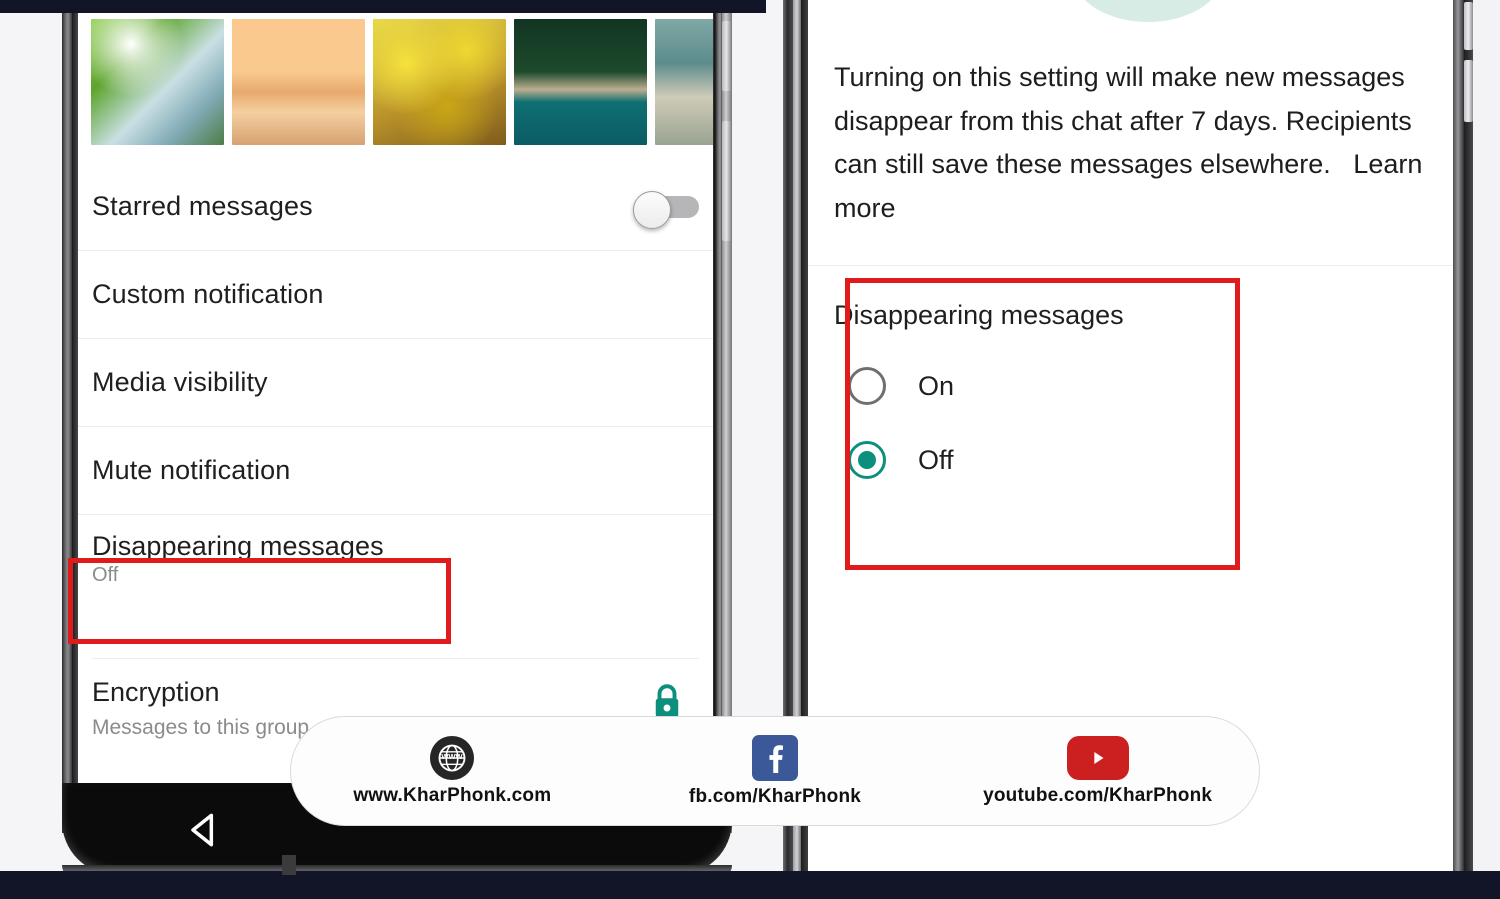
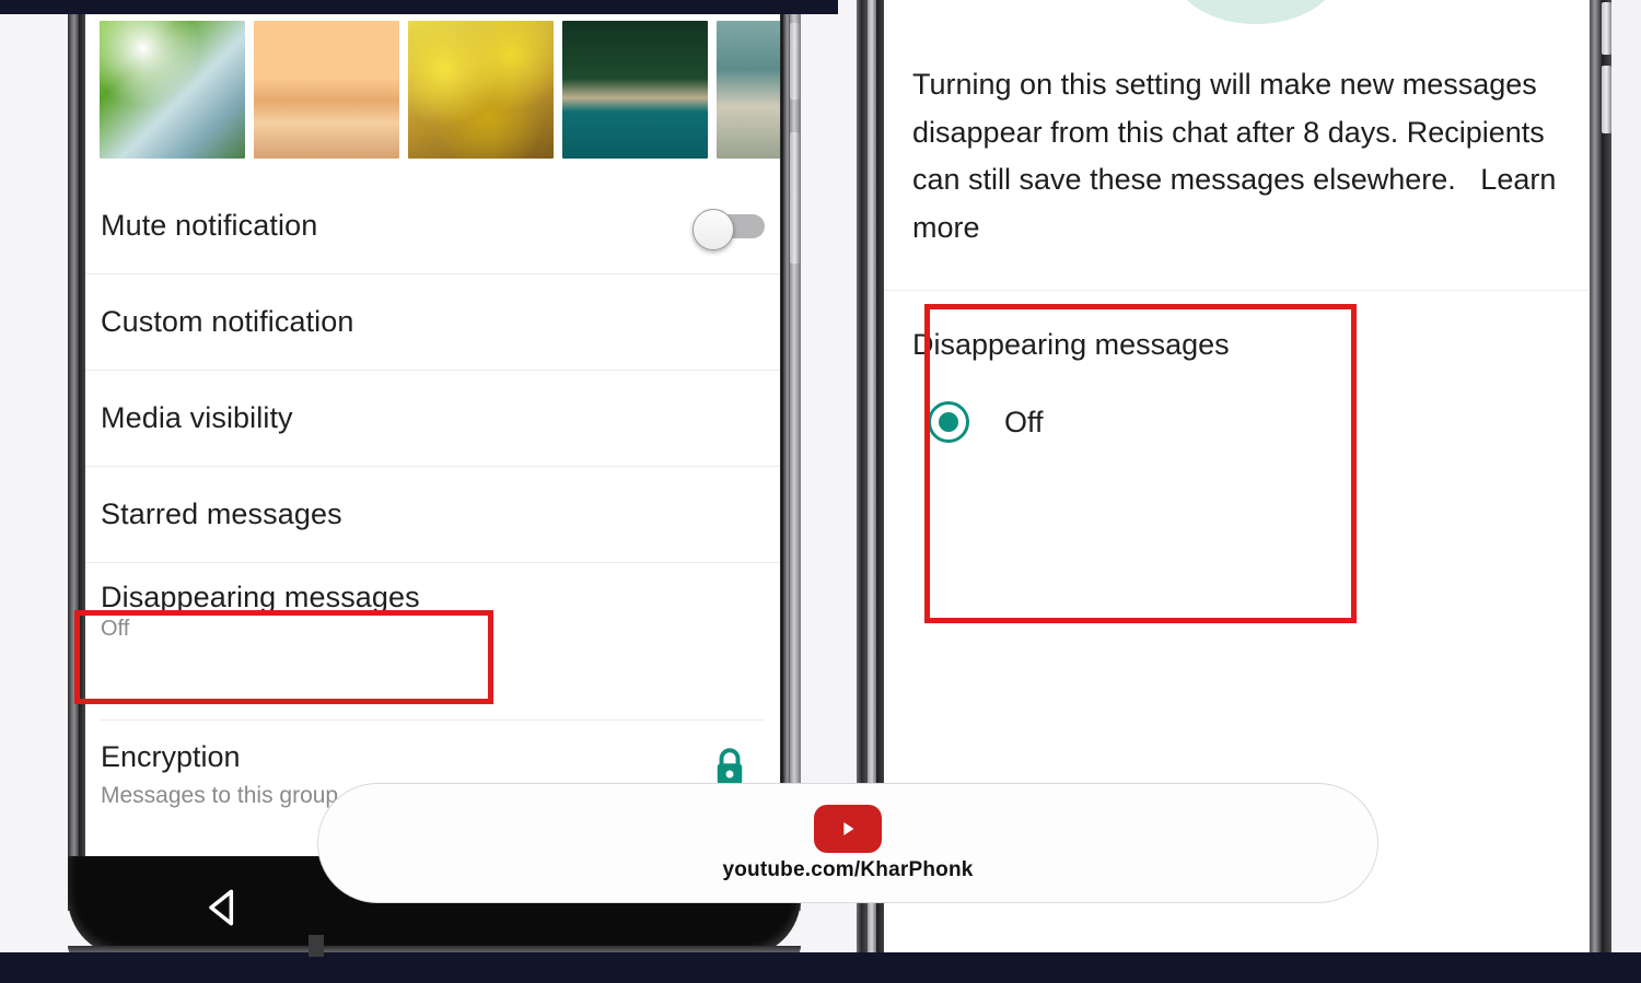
- Starred messages
+ Mute notification
  Custom notification
  Media visibility
- Mute notification
+ Starred messages
  Disappearing messages
  Off
  Encryption
- Turning on this setting will make new messages disappear from this chat after 7 days. Recipients can still save these messages elsewhere. Learn more
+ Turning on this setting will make new messages disappear from this chat after 8 days. Recipients can still save these messages elsewhere. Learn more
  Disappearing messages
- On
  Off
- WWW
- www.KharPhonk.com
- fb.com/KharPhonk
  youtube.com/KharPhonk
